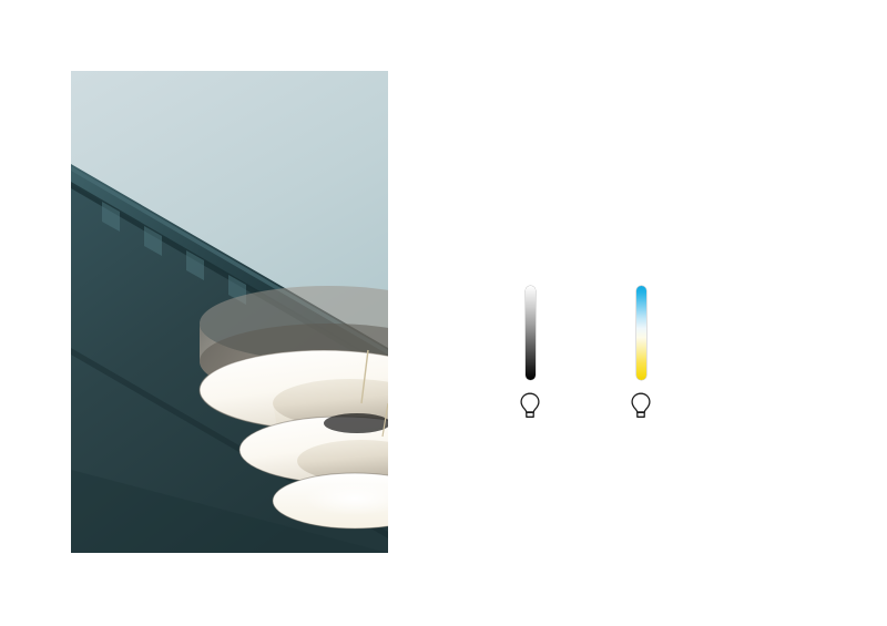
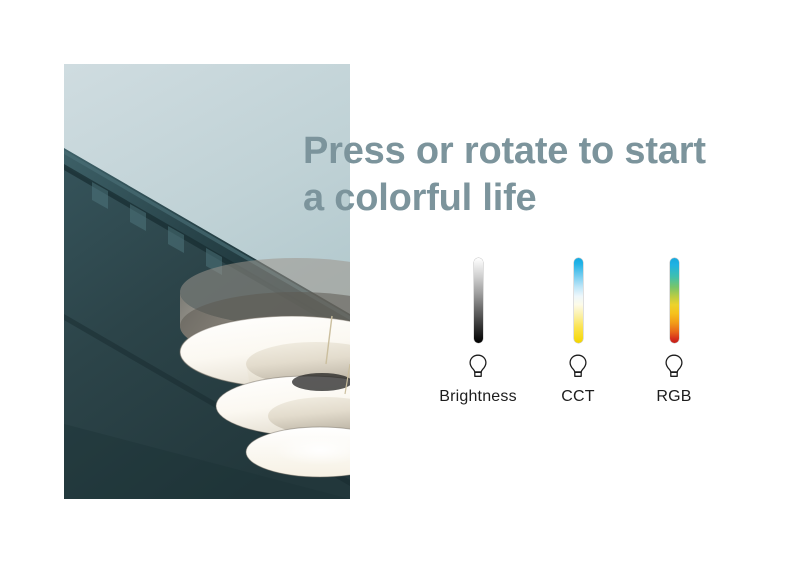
+ Press or rotate to start
+ a colorful life
+ Brightness
+ CCT
+ RGB
